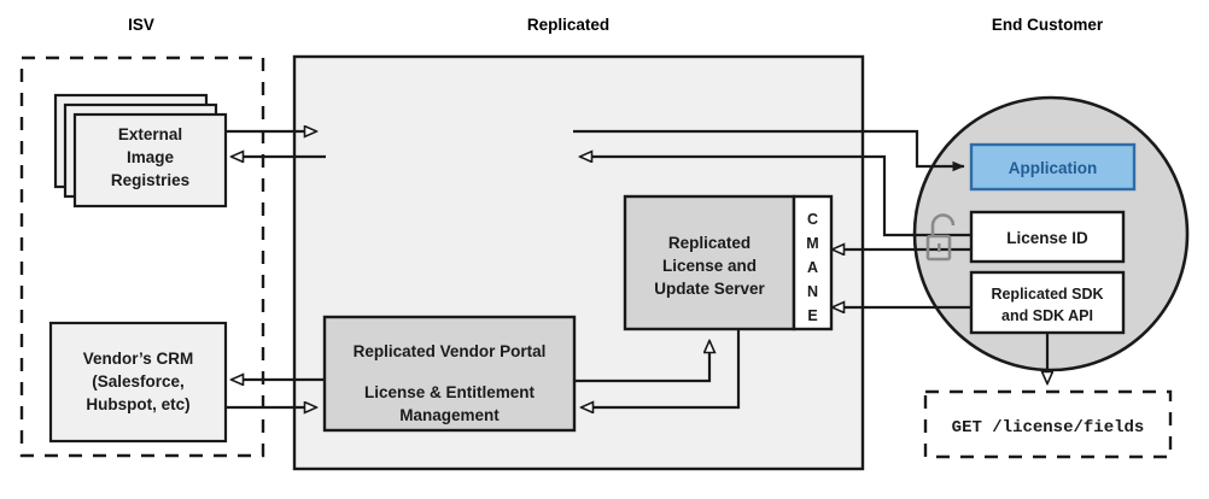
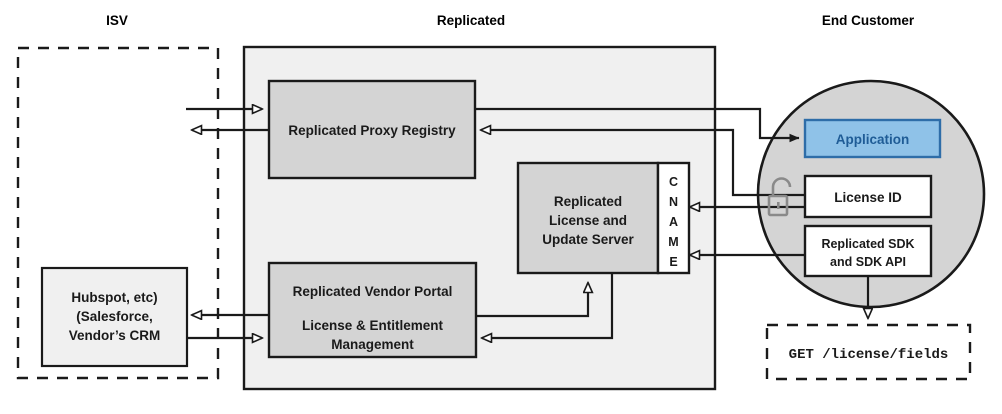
  ISV
  Replicated
  End Customer
- External
- Image
- Registries
- Vendor’s CRM
+ Hubspot, etc)
  (Salesforce,
- Hubspot, etc)
+ Vendor’s CRM
+ Replicated Proxy Registry
  Replicated
  License and
  Update Server
  C
- M
+ N
  A
- N
+ M
  E
  Replicated Vendor Portal
  License & Entitlement
  Management
  Application
  License ID
  Replicated SDK
  and SDK API
  GET /license/fields
